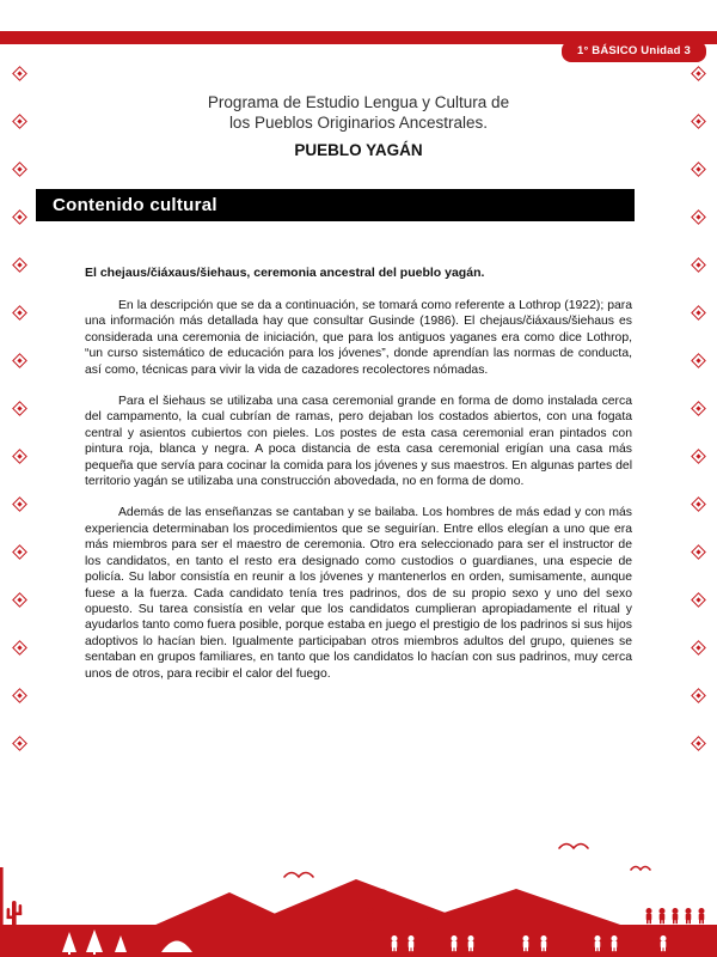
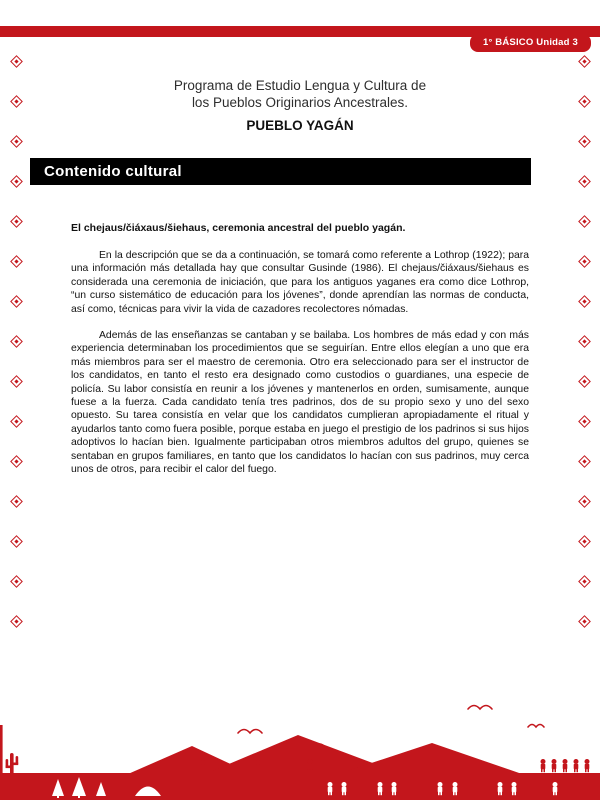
  1° BÁSICO Unidad 3
  Programa de Estudio Lengua y Cultura de
  los Pueblos Originarios Ancestrales.
  PUEBLO YAGÁN
  Contenido cultural
  El chejaus/čiáxaus/šiehaus, ceremonia ancestral del pueblo yagán.
  En la descripción que se da a continuación, se tomará como referente a Lothrop (1922); para una información más detallada hay que consultar Gusinde (1986). El chejaus/čiáxaus/šiehaus es considerada una ceremonia de iniciación, que para los antiguos yaganes era como dice Lothrop, “un curso sistemático de educación para los jóvenes”, donde aprendían las normas de conducta, así como, técnicas para vivir la vida de cazadores recolectores nómadas.
- Para el šiehaus se utilizaba una casa ceremonial grande en forma de domo instalada cerca del campamento, la cual cubrían de ramas, pero dejaban los costados abiertos, con una fogata central y asientos cubiertos con pieles. Los postes de esta casa ceremonial eran pintados con pintura roja, blanca y negra. A poca distancia de esta casa ceremonial erigían una casa más pequeña que servía para cocinar la comida para los jóvenes y sus maestros. En algunas partes del territorio yagán se utilizaba una construcción abovedada, no en forma de domo.
  Además de las enseñanzas se cantaban y se bailaba. Los hombres de más edad y con más experiencia determinaban los procedimientos que se seguirían. Entre ellos elegían a uno que era más miembros para ser el maestro de ceremonia. Otro era seleccionado para ser el instructor de los candidatos, en tanto el resto era designado como custodios o guardianes, una especie de policía. Su labor consistía en reunir a los jóvenes y mantenerlos en orden, sumisamente, aunque fuese a la fuerza. Cada candidato tenía tres padrinos, dos de su propio sexo y uno del sexo opuesto. Su tarea consistía en velar que los candidatos cumplieran apropiadamente el ritual y ayudarlos tanto como fuera posible, porque estaba en juego el prestigio de los padrinos si sus hijos adoptivos lo hacían bien. Igualmente participaban otros miembros adultos del grupo, quienes se sentaban en grupos familiares, en tanto que los candidatos lo hacían con sus padrinos, muy cerca unos de otros, para recibir el calor del fuego.
